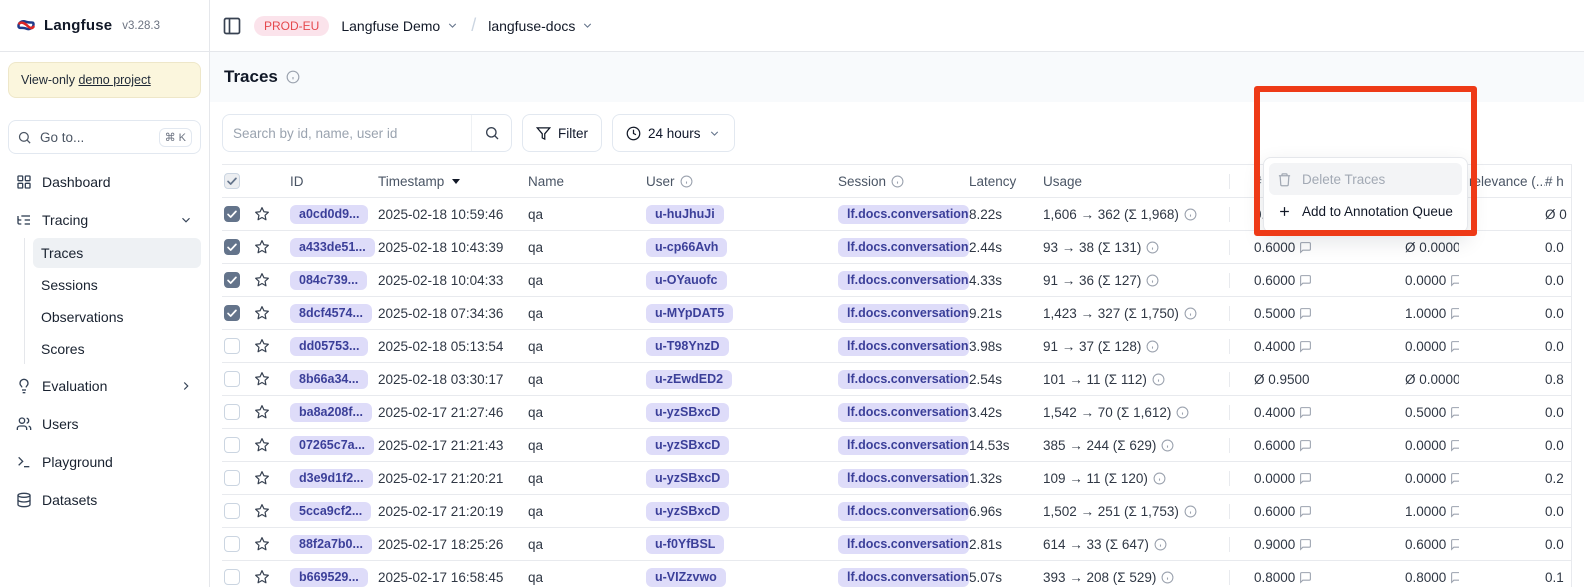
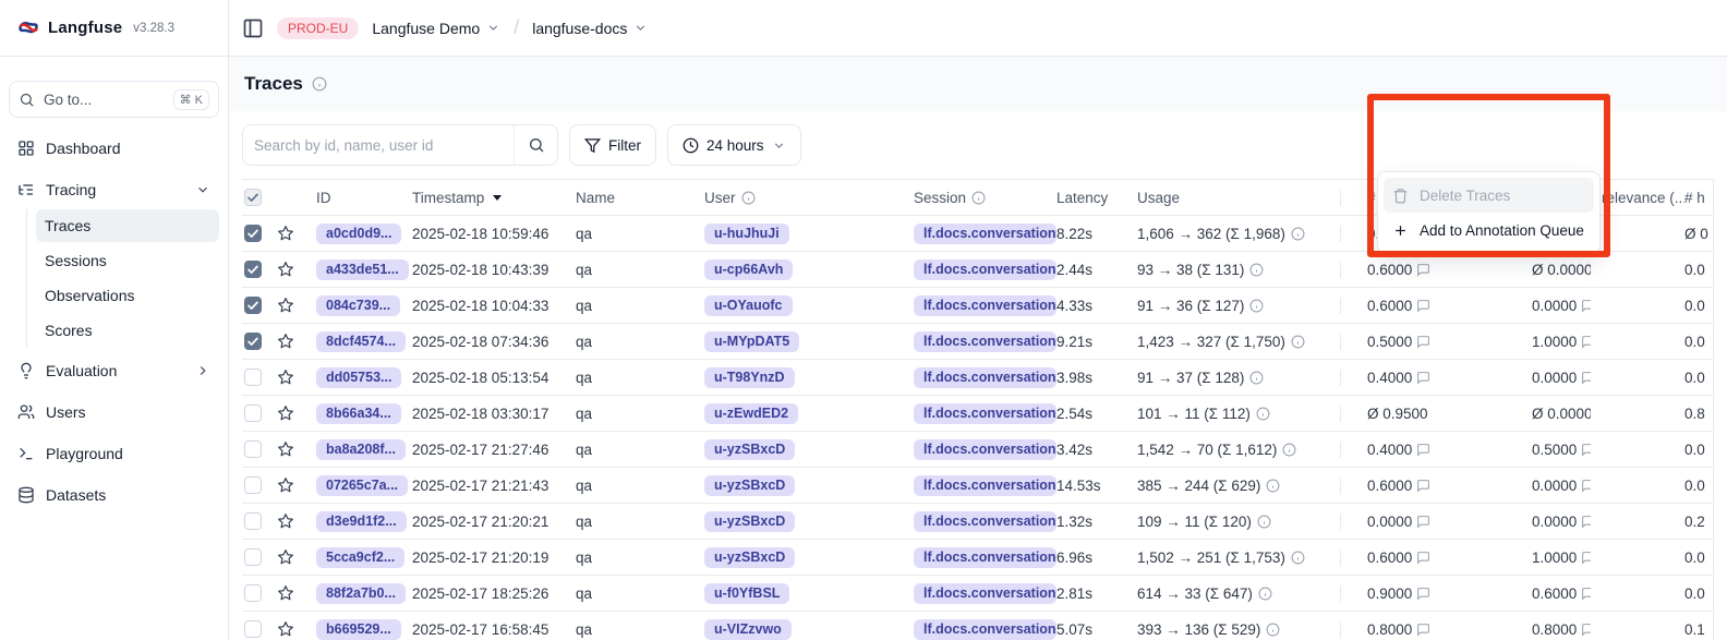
  Langfuse
  v3.28.3
- View-only demo project
  Go to...
  ⌘ K
  Dashboard
  Tracing
  Traces
  Sessions
  Observations
  Scores
  Evaluation
  Users
  Playground
  Datasets
  PROD-EU
  Langfuse Demo
  /
  langfuse-docs
  Traces
  Search by id, name, user id
  Filter
  24 hours
  ID
  Timestamp
  Name
  User
  Session
  Latency
  Usage
  #
  relevance (..
  # h
  a0cd0d9...
  2025-02-18 10:59:46
  qa
  u-huJhuJi
  lf.docs.conversation
  8.22s
  1,606 → 362 (Σ 1,968)
  Ø 0
  a433de51...
  2025-02-18 10:43:39
  qa
  u-cp66Avh
  lf.docs.conversation
  2.44s
  93 → 38 (Σ 131)
  0.6000
  Ø 0.0000
  0.0
  084c739...
  2025-02-18 10:04:33
  qa
  u-OYauofc
  lf.docs.conversation
  4.33s
  91 → 36 (Σ 127)
  0.6000
  0.0000
  0.0
  8dcf4574...
  2025-02-18 07:34:36
  qa
  u-MYpDAT5
  lf.docs.conversation
  9.21s
  1,423 → 327 (Σ 1,750)
  0.5000
  1.0000
  0.0
  dd05753...
  2025-02-18 05:13:54
  qa
  u-T98YnzD
  lf.docs.conversation
  3.98s
  91 → 37 (Σ 128)
  0.4000
  0.0000
  0.0
  8b66a34...
  2025-02-18 03:30:17
  qa
  u-zEwdED2
  lf.docs.conversation
  2.54s
  101 → 11 (Σ 112)
  Ø 0.9500
  Ø 0.0000
  0.8
  ba8a208f...
  2025-02-17 21:27:46
  qa
  u-yzSBxcD
  lf.docs.conversation
  3.42s
  1,542 → 70 (Σ 1,612)
  0.4000
  0.5000
  0.0
  07265c7a...
  2025-02-17 21:21:43
  qa
  u-yzSBxcD
  lf.docs.conversation
  14.53s
  385 → 244 (Σ 629)
  0.6000
  0.0000
  0.0
  d3e9d1f2...
  2025-02-17 21:20:21
  qa
  u-yzSBxcD
  lf.docs.conversation
  1.32s
  109 → 11 (Σ 120)
  0.0000
  0.0000
  0.2
  5cca9cf2...
  2025-02-17 21:20:19
  qa
  u-yzSBxcD
  lf.docs.conversation
  6.96s
  1,502 → 251 (Σ 1,753)
  0.6000
  1.0000
  0.0
  88f2a7b0...
  2025-02-17 18:25:26
  qa
  u-f0YfBSL
  lf.docs.conversation
  2.81s
  614 → 33 (Σ 647)
  0.9000
  0.6000
  0.0
  b669529...
  2025-02-17 16:58:45
  qa
  u-VIZzvwo
  lf.docs.conversation
  5.07s
- 393 → 208 (Σ 529)
+ 393 → 136 (Σ 529)
  0.8000
  0.8000
  0.1
  Delete Traces
  Add to Annotation Queue
